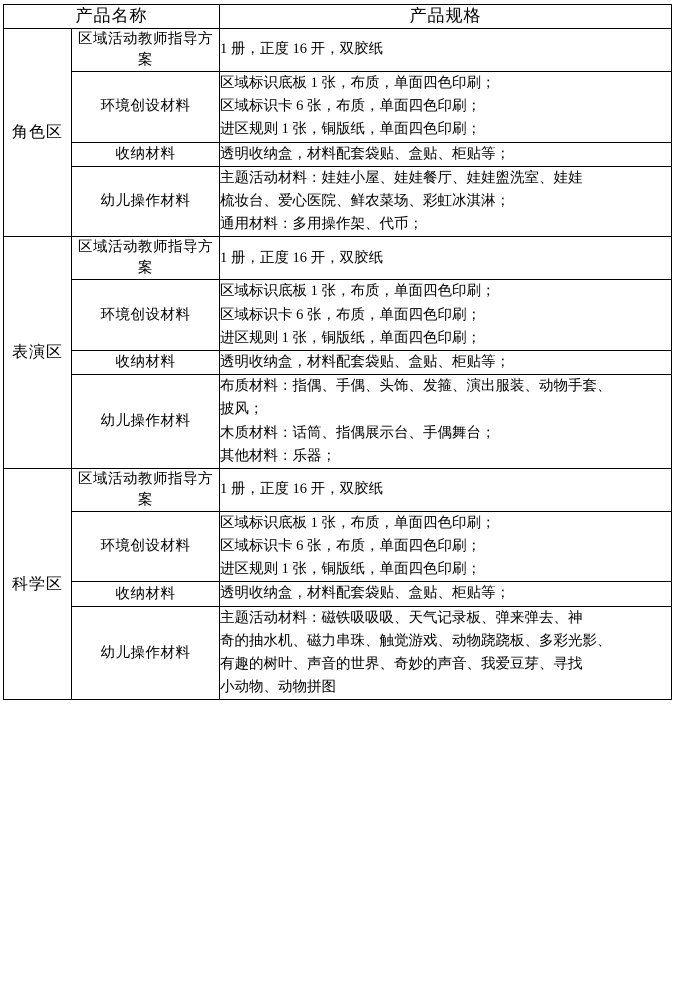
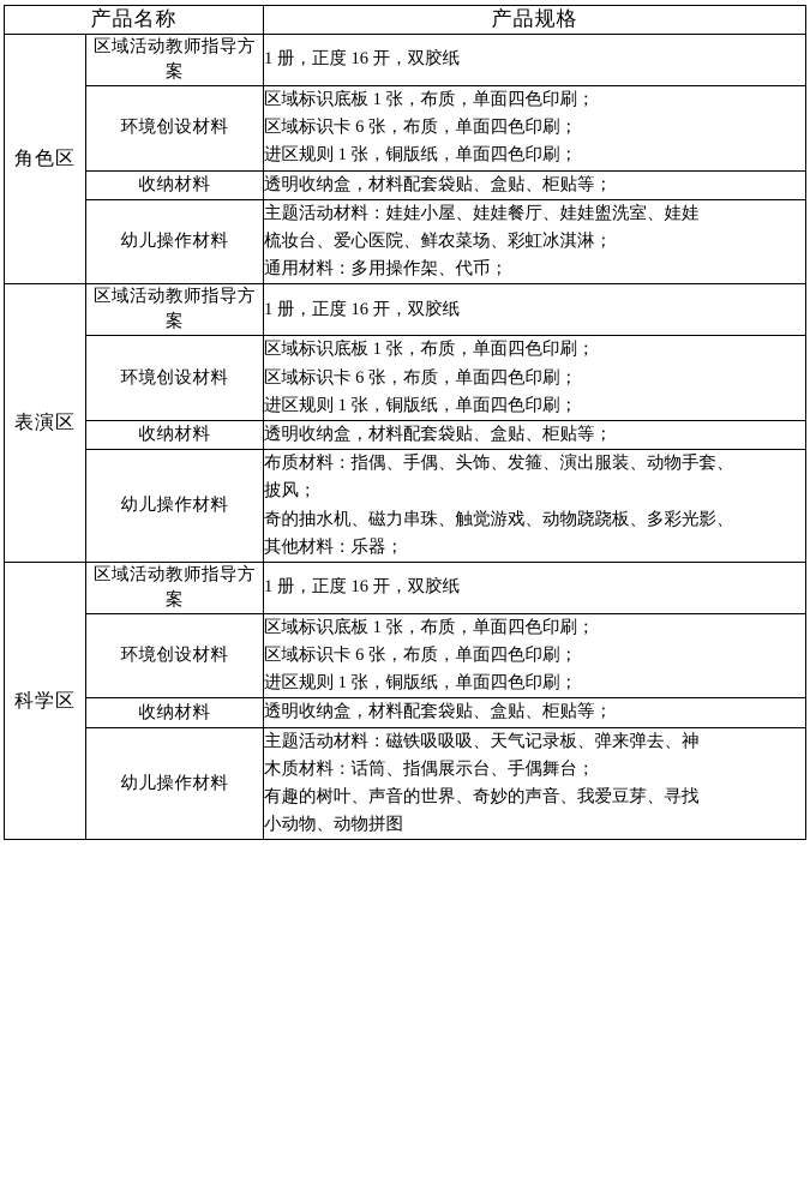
  产品名称	产品规格
  角色区	区域活动教师指导方案	1 册，正度 16 开，双胶纸
  环境创设材料	区域标识底板 1 张，布质，单面四色印刷；区域标识卡 6 张，布质，单面四色印刷；进区规则 1 张，铜版纸，单面四色印刷；
  收纳材料	透明收纳盒，材料配套袋贴、盒贴、柜贴等；
  幼儿操作材料	主题活动材料：娃娃小屋、娃娃餐厅、娃娃盥洗室、娃娃梳妆台、爱心医院、鲜农菜场、彩虹冰淇淋；通用材料：多用操作架、代币；
  表演区	区域活动教师指导方案	1 册，正度 16 开，双胶纸
  环境创设材料	区域标识底板 1 张，布质，单面四色印刷；区域标识卡 6 张，布质，单面四色印刷；进区规则 1 张，铜版纸，单面四色印刷；
  收纳材料	透明收纳盒，材料配套袋贴、盒贴、柜贴等；
- 幼儿操作材料	布质材料：指偶、手偶、头饰、发箍、演出服装、动物手套、披风；木质材料：话筒、指偶展示台、手偶舞台；其他材料：乐器；
+ 幼儿操作材料	布质材料：指偶、手偶、头饰、发箍、演出服装、动物手套、披风；奇的抽水机、磁力串珠、触觉游戏、动物跷跷板、多彩光影、其他材料：乐器；
  科学区	区域活动教师指导方案	1 册，正度 16 开，双胶纸
  环境创设材料	区域标识底板 1 张，布质，单面四色印刷；区域标识卡 6 张，布质，单面四色印刷；进区规则 1 张，铜版纸，单面四色印刷；
  收纳材料	透明收纳盒，材料配套袋贴、盒贴、柜贴等；
- 幼儿操作材料	主题活动材料：磁铁吸吸吸、天气记录板、弹来弹去、神奇的抽水机、磁力串珠、触觉游戏、动物跷跷板、多彩光影、有趣的树叶、声音的世界、奇妙的声音、我爱豆芽、寻找小动物、动物拼图
+ 幼儿操作材料	主题活动材料：磁铁吸吸吸、天气记录板、弹来弹去、神木质材料：话筒、指偶展示台、手偶舞台；有趣的树叶、声音的世界、奇妙的声音、我爱豆芽、寻找小动物、动物拼图
